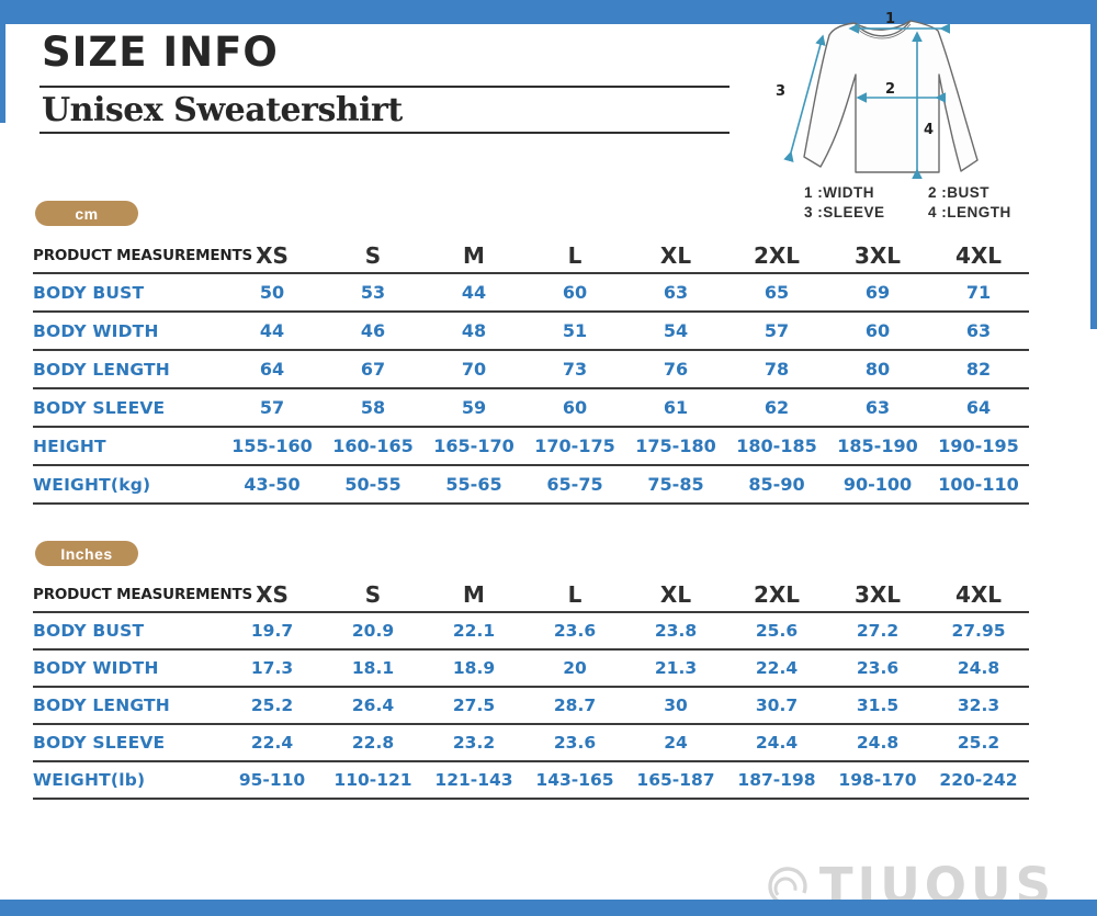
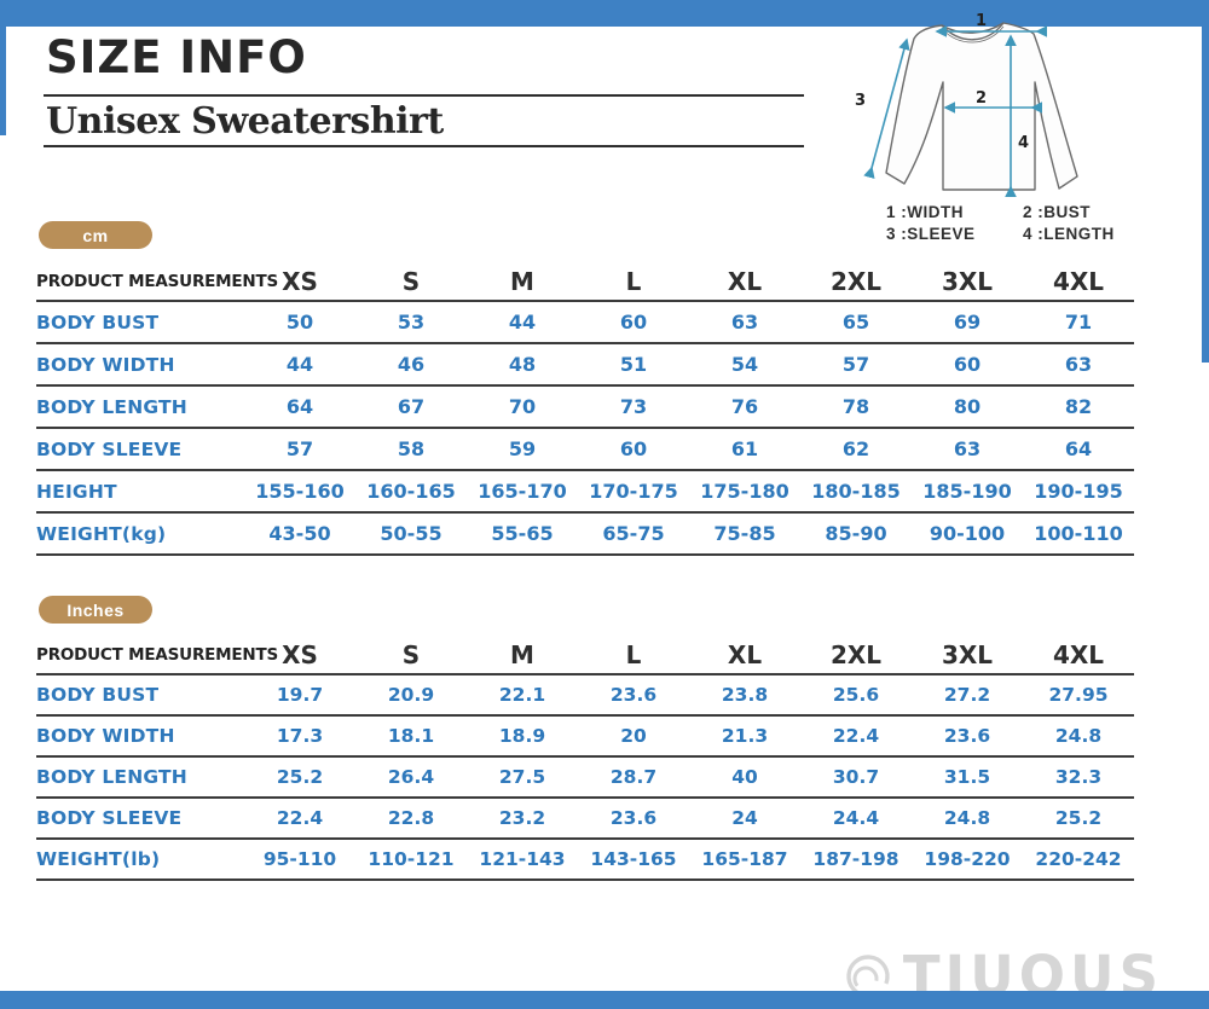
  SIZE INFO
  Unisex Sweatershirt
  1
  2
  3
  4
  1 :WIDTH
  2 :BUST
  3 :SLEEVE
  4 :LENGTH
  cm
  PRODUCT MEASUREMENTS	XS	S	M	L	XL	2XL	3XL	4XL
  BODY BUST	50	53	44	60	63	65	69	71
  BODY WIDTH	44	46	48	51	54	57	60	63
  BODY LENGTH	64	67	70	73	76	78	80	82
  BODY SLEEVE	57	58	59	60	61	62	63	64
  HEIGHT	155-160	160-165	165-170	170-175	175-180	180-185	185-190	190-195
  WEIGHT(kg)	43-50	50-55	55-65	65-75	75-85	85-90	90-100	100-110
  Inches
  PRODUCT MEASUREMENTS	XS	S	M	L	XL	2XL	3XL	4XL
  BODY BUST	19.7	20.9	22.1	23.6	23.8	25.6	27.2	27.95
  BODY WIDTH	17.3	18.1	18.9	20	21.3	22.4	23.6	24.8
- BODY LENGTH	25.2	26.4	27.5	28.7	30	30.7	31.5	32.3
+ BODY LENGTH	25.2	26.4	27.5	28.7	40	30.7	31.5	32.3
  BODY SLEEVE	22.4	22.8	23.2	23.6	24	24.4	24.8	25.2
- WEIGHT(lb)	95-110	110-121	121-143	143-165	165-187	187-198	198-170	220-242
+ WEIGHT(lb)	95-110	110-121	121-143	143-165	165-187	187-198	198-220	220-242
  TIUOUS
